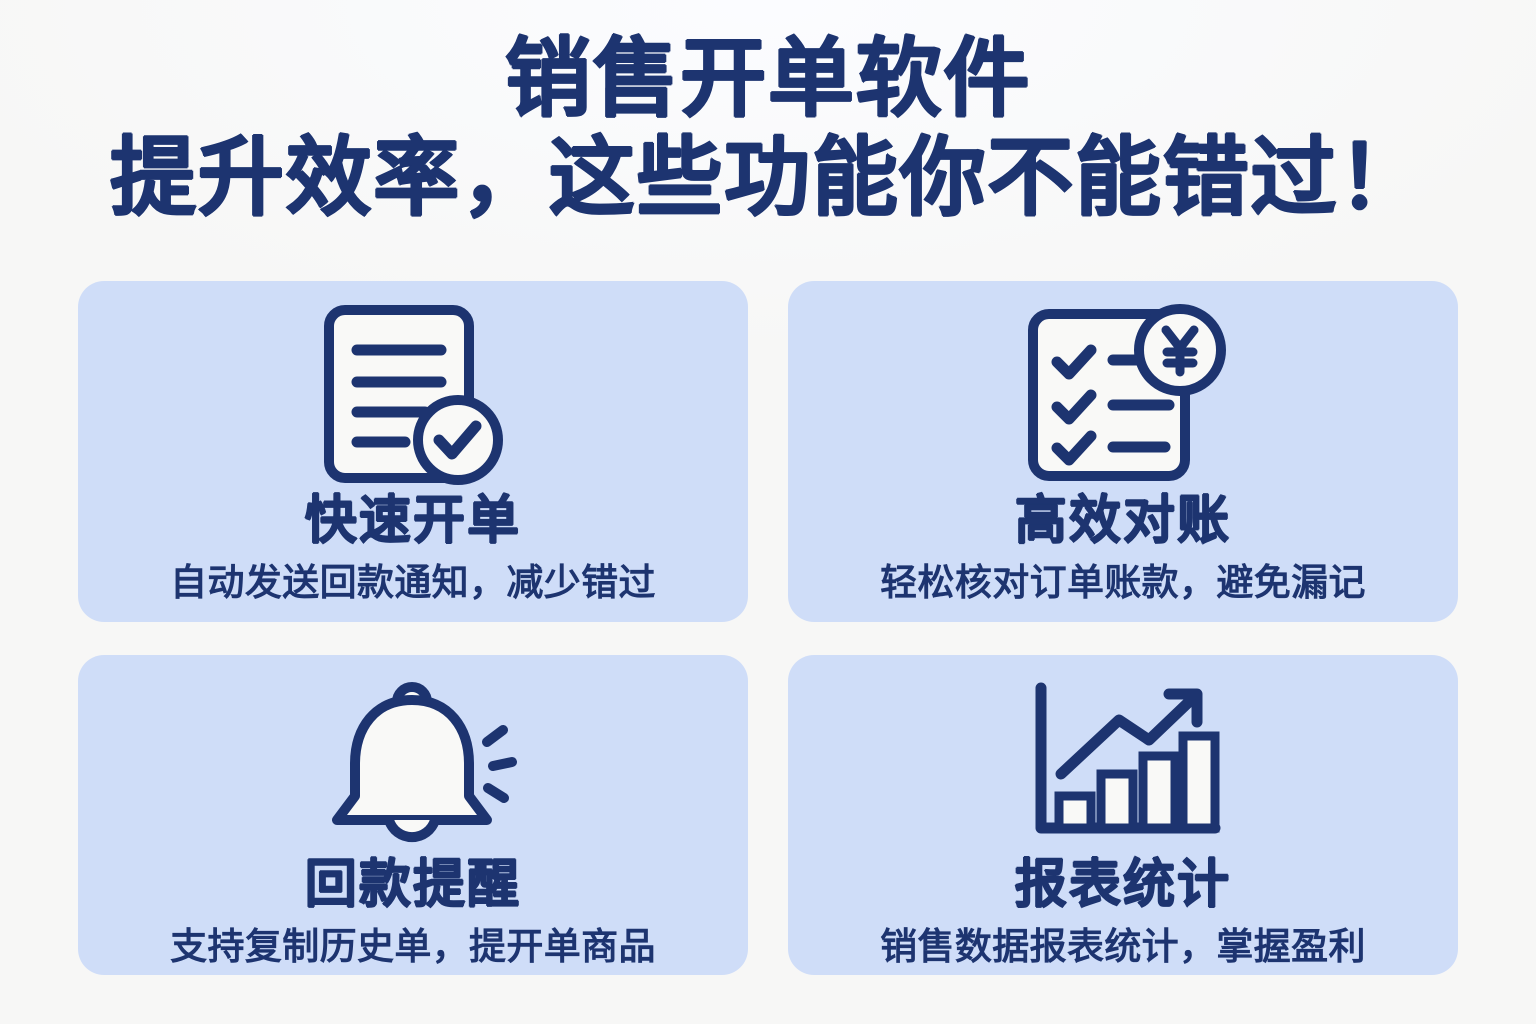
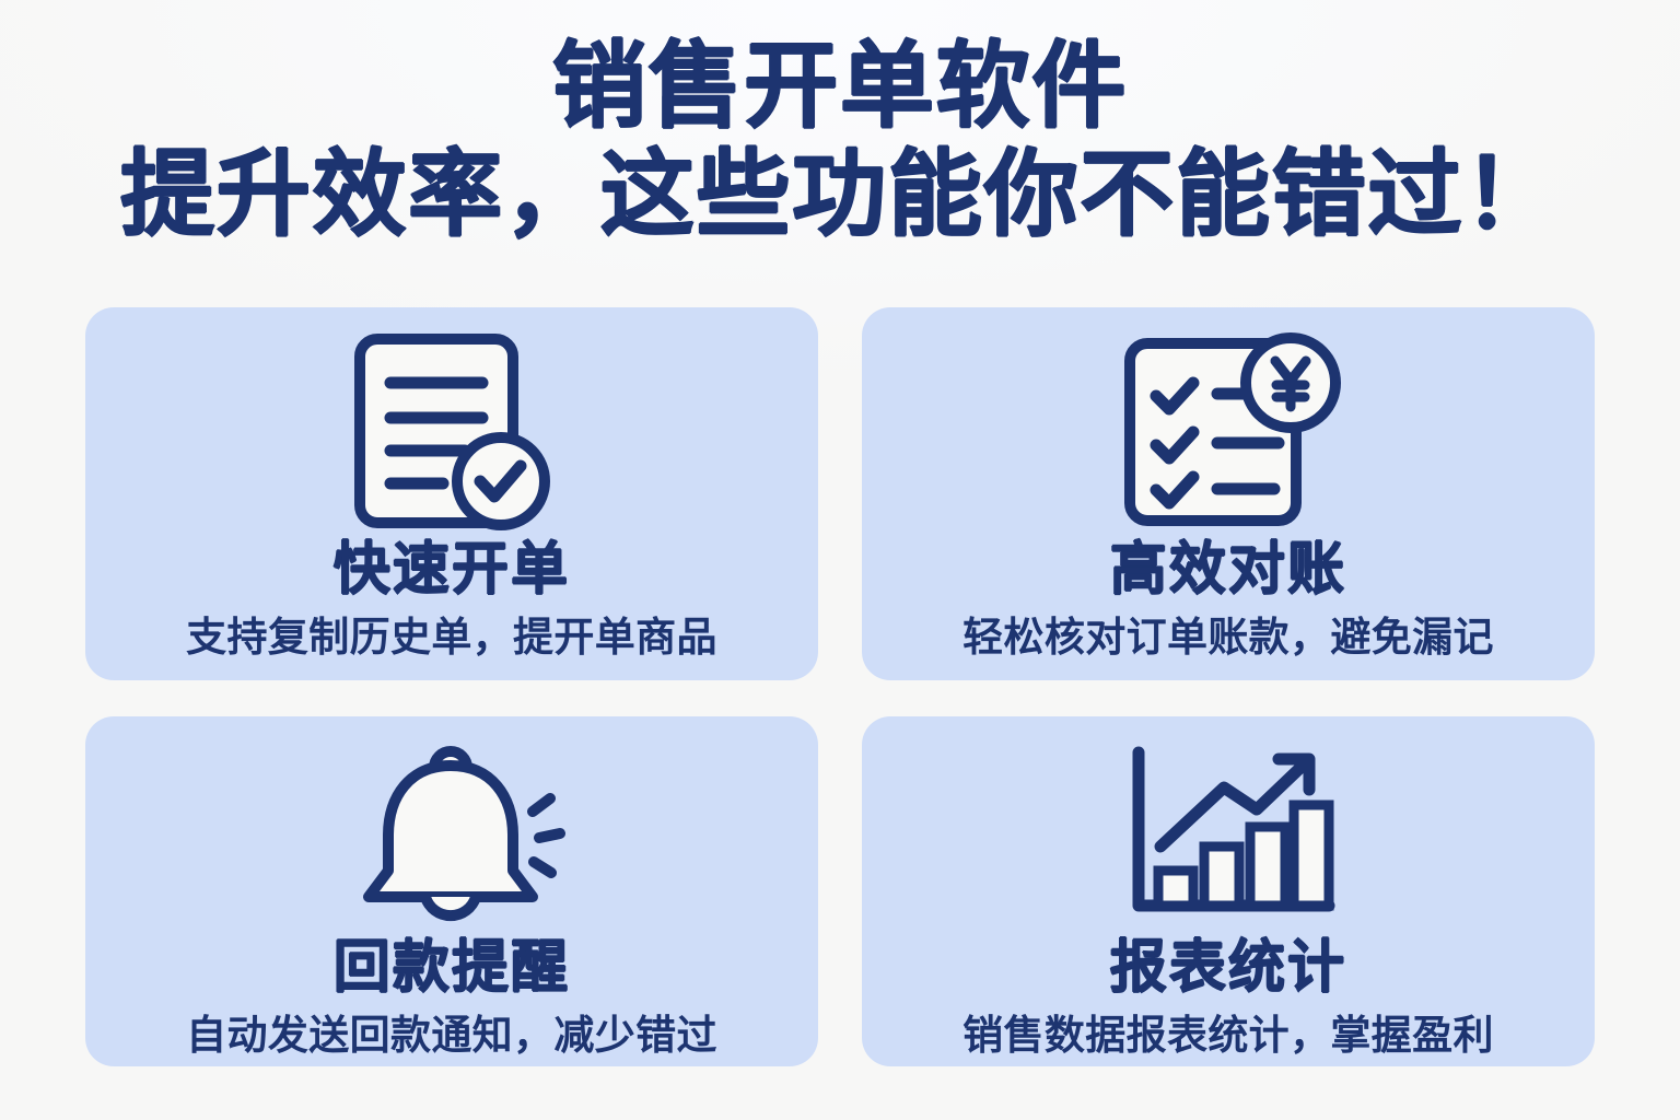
  销售开单软件
  提升效率，这些功能你不能错过！
  快速开单
- 自动发送回款通知，减少错过
+ 支持复制历史单，提开单商品
  高效对账
  轻松核对订单账款，避免漏记
  回款提醒
- 支持复制历史单，提开单商品
+ 自动发送回款通知，减少错过
  报表统计
  销售数据报表统计，掌握盈利
